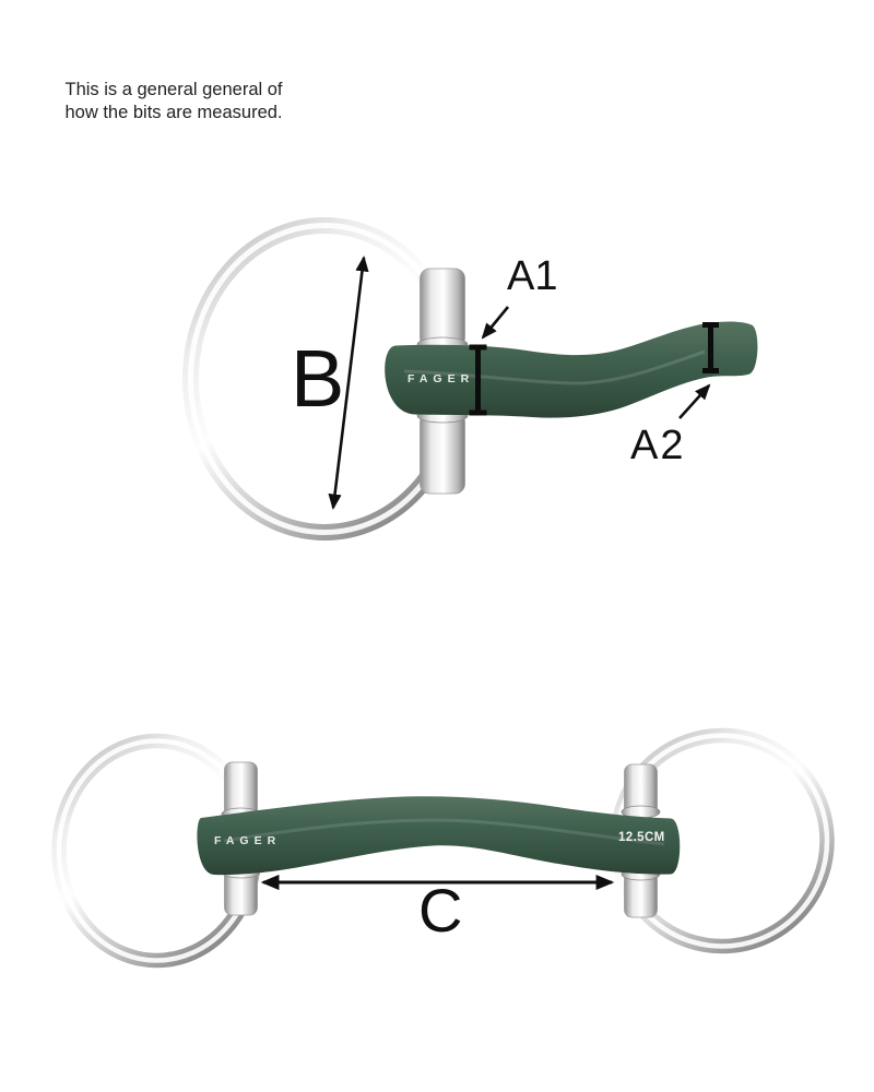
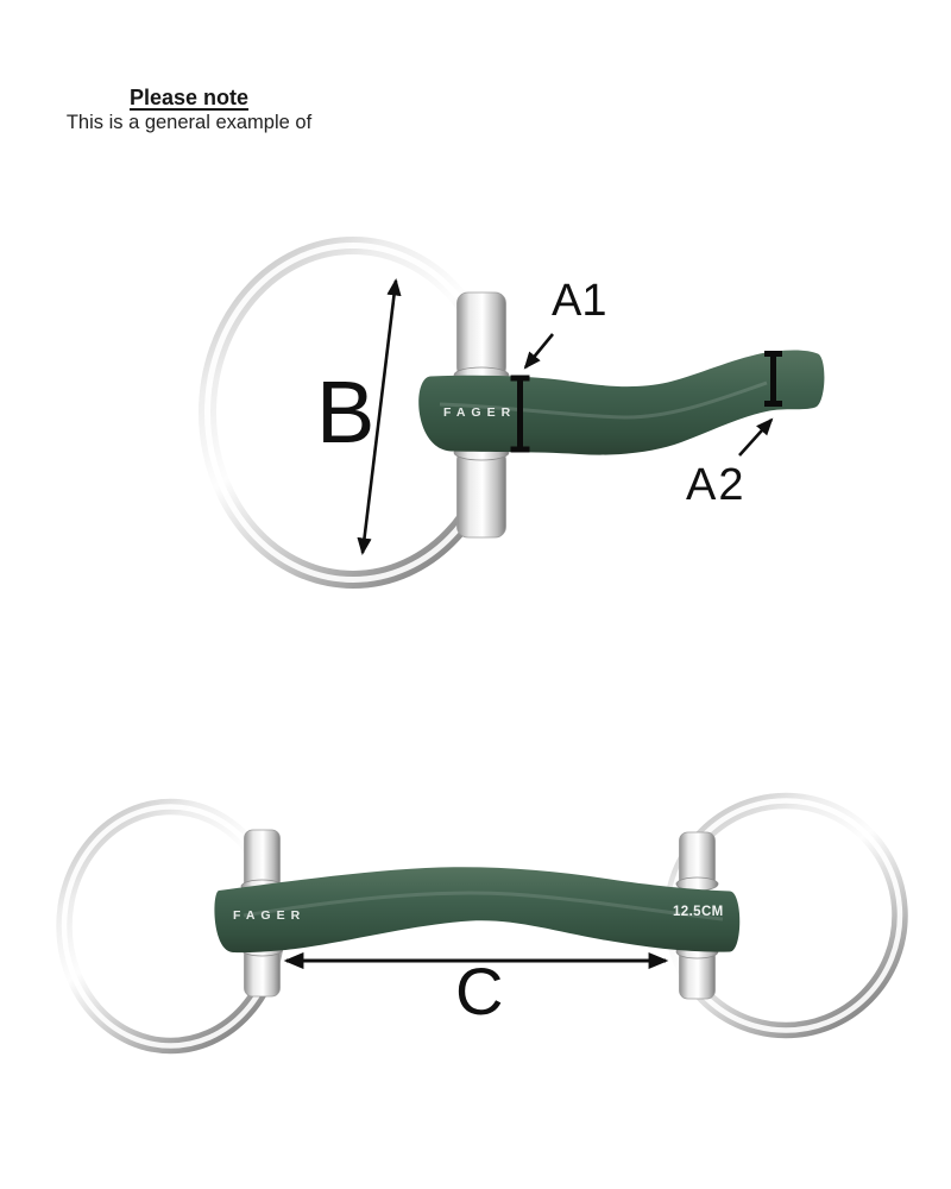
+ Please note
- This is a general general of
+ This is a general example of
- how the bits are measured.
  B
  A1
  A2
  FAGER
  C
  FAGER
  12.5CM
